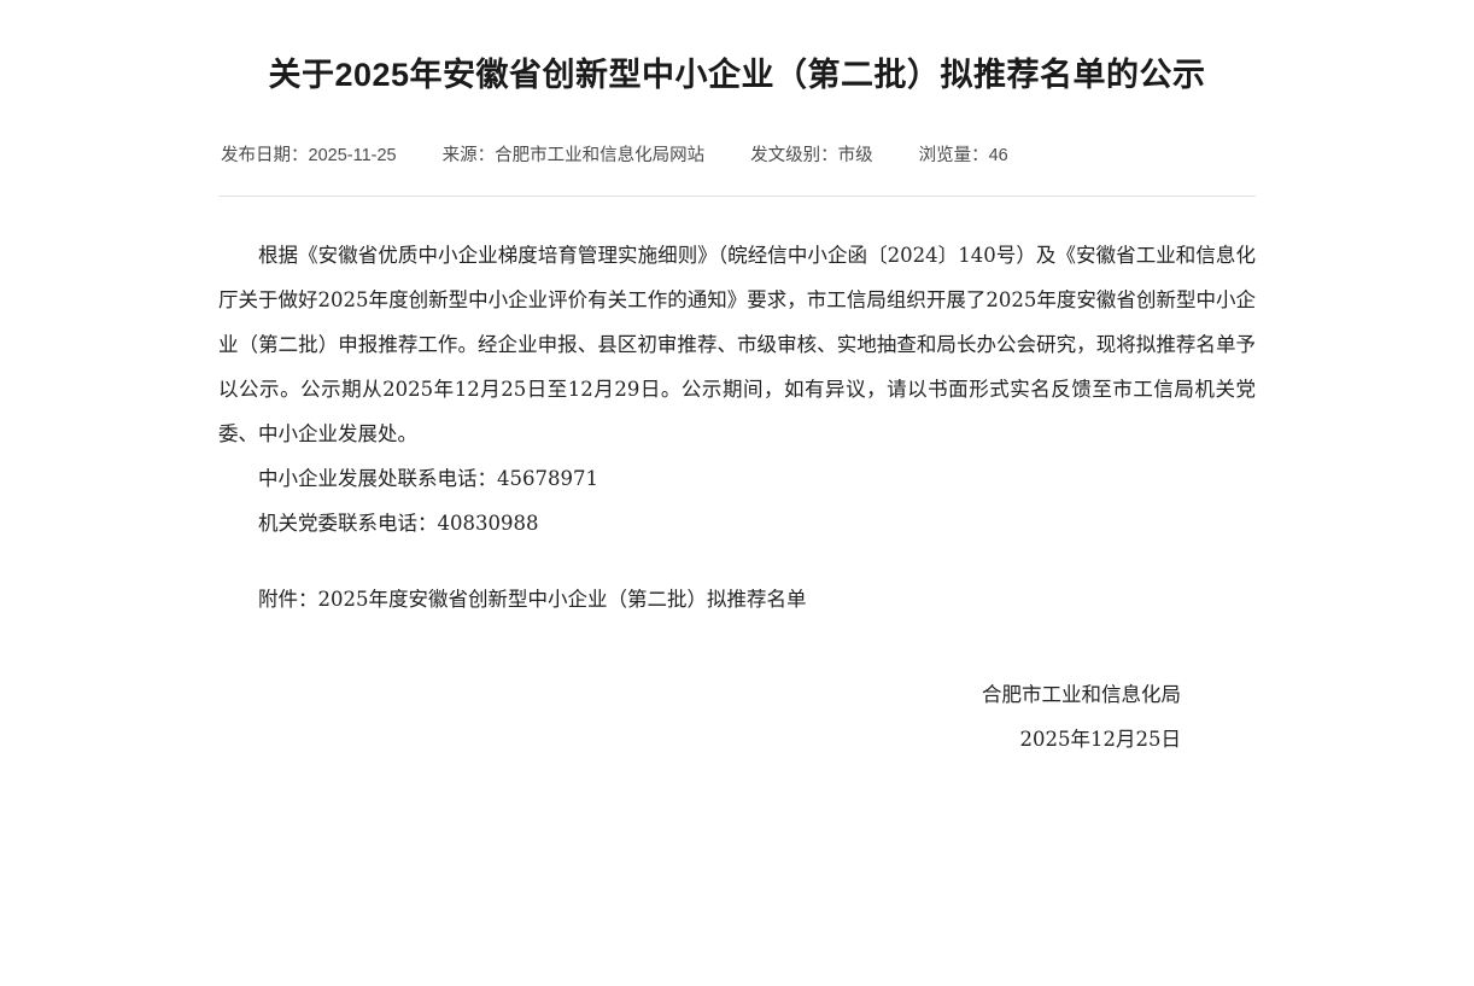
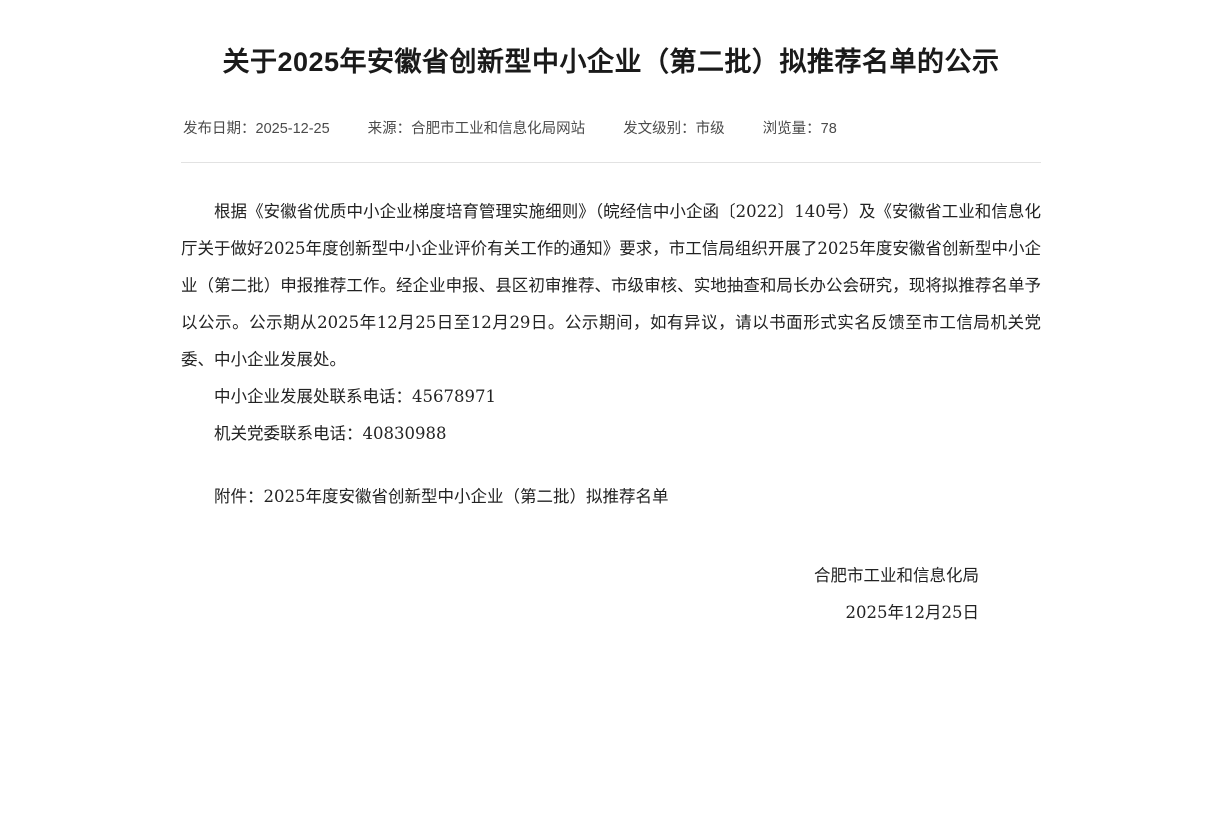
  关于2025年安徽省创新型中小企业（第二批）拟推荐名单的公示
- 发布日期：2025-11-25
+ 发布日期：2025-12-25
  来源：合肥市工业和信息化局网站
  发文级别：市级
- 浏览量：46
+ 浏览量：78
- 根据《安徽省优质中小企业梯度培育管理实施细则》（皖经信中小企函〔2024〕140号）及《安徽省工业和信息化厅关于做好2025年度创新型中小企业评价有关工作的通知》要求，市工信局组织开展了2025年度安徽省创新型中小企业（第二批）申报推荐工作。经企业申报、县区初审推荐、市级审核、实地抽查和局长办公会研究，现将拟推荐名单予以公示。公示期从2025年12月25日至12月29日。公示期间，如有异议，请以书面形式实名反馈至市工信局机关党委、中小企业发展处。
+ 根据《安徽省优质中小企业梯度培育管理实施细则》（皖经信中小企函〔2022〕140号）及《安徽省工业和信息化厅关于做好2025年度创新型中小企业评价有关工作的通知》要求，市工信局组织开展了2025年度安徽省创新型中小企业（第二批）申报推荐工作。经企业申报、县区初审推荐、市级审核、实地抽查和局长办公会研究，现将拟推荐名单予以公示。公示期从2025年12月25日至12月29日。公示期间，如有异议，请以书面形式实名反馈至市工信局机关党委、中小企业发展处。
  中小企业发展处联系电话：45678971
  机关党委联系电话：40830988
  附件：2025年度安徽省创新型中小企业（第二批）拟推荐名单
  合肥市工业和信息化局
  2025年12月25日
